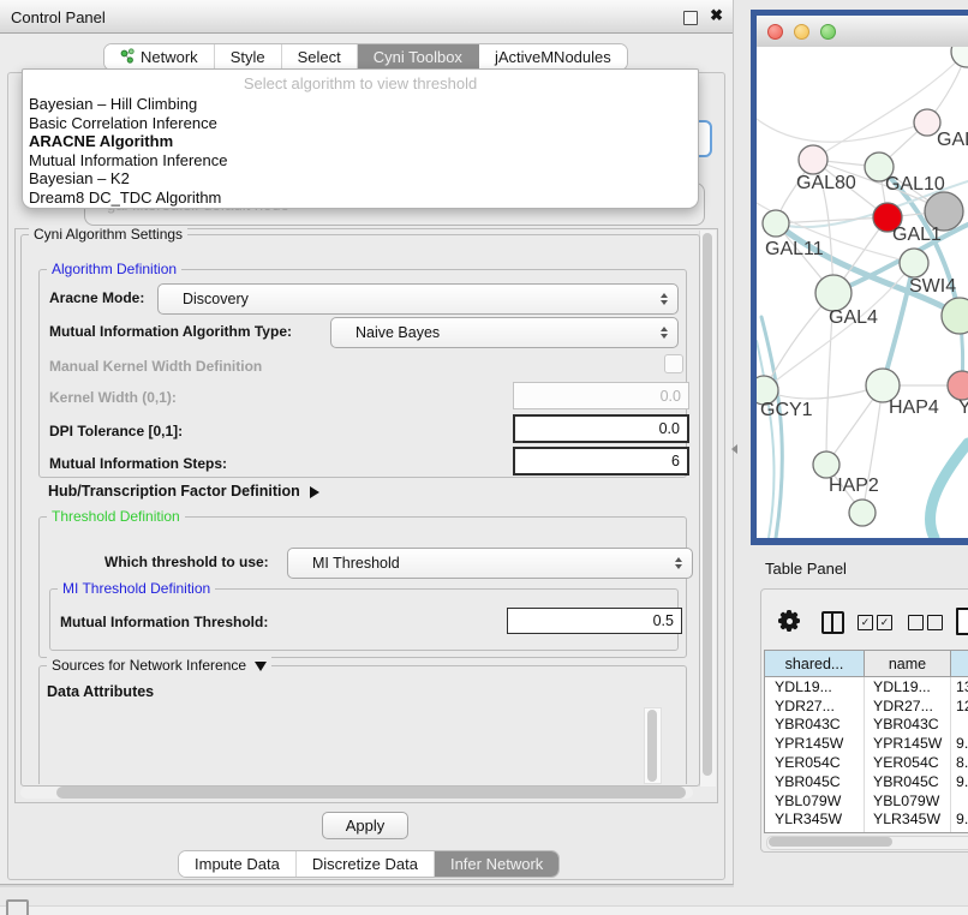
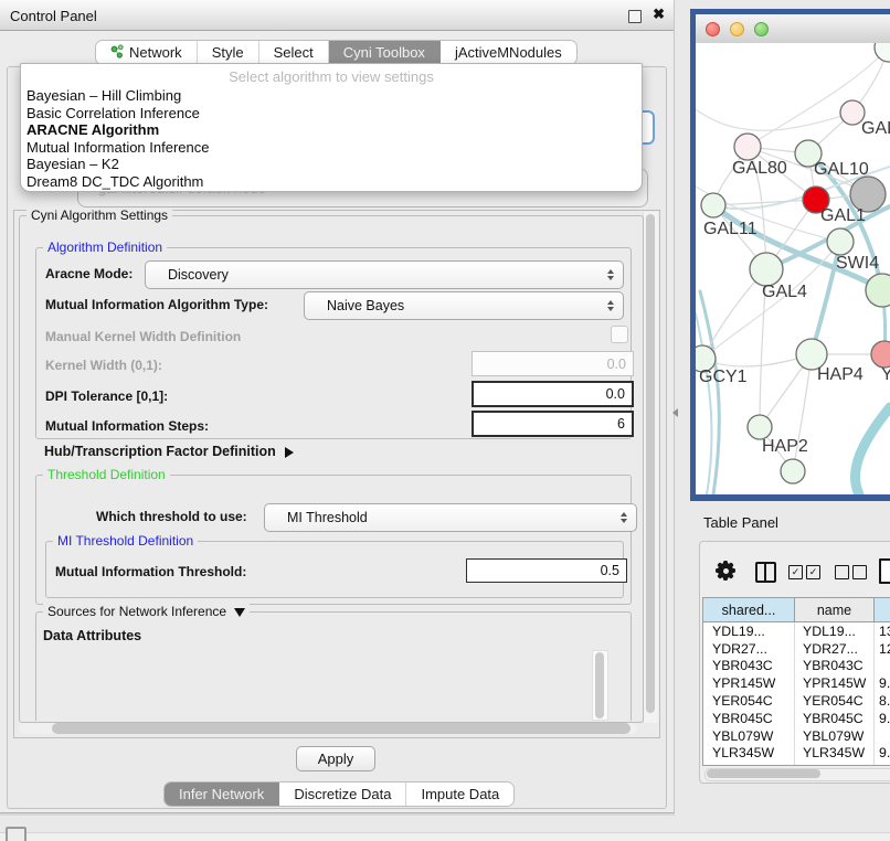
  Control Panel
  ✖
  Network
  Style
  Select
  Cyni Toolbox
  jActiveMNodules
- Select algorithm to view threshold
+ Select algorithm to view settings
  Bayesian – Hill Climbing
  Basic Correlation Inference
  ARACNE Algorithm
  Mutual Information Inference
  Bayesian – K2
  Dream8 DC_TDC Algorithm
  Cyni Algorithm Settings
  Algorithm Definition
  Aracne Mode:
  Discovery
  Mutual Information Algorithm Type:
  Naive Bayes
  Manual Kernel Width Definition
  Kernel Width (0,1):
  0.0
  DPI Tolerance [0,1]:
  0.0
  Mutual Information Steps:
  6
  Hub/Transcription Factor Definition
  Threshold Definition
  Which threshold to use:
  MI Threshold
  MI Threshold Definition
  Mutual Information Threshold:
  0.5
  Sources for Network Inference
  Data Attributes
  Apply
- Impute Data
+ Infer Network
  Discretize Data
- Infer Network
+ Impute Data
  GAL80
  GAL10
  GAL1
  GAL11
  SWI4
  GAL4
  GCY1
  HAP4
  Y
  HAP2
  Table Panel
  ✓
  ✓
  shared...
  name
  YDL19...
  YDL19...
  YDR27...
  YDR27...
  YBR043C
  YBR043C
  YPR145W
  YPR145W
  9.
  YER054C
  YER054C
  8.
  YBR045C
  YBR045C
  9.
  YBL079W
  YBL079W
  YLR345W
  YLR345W
  9.
